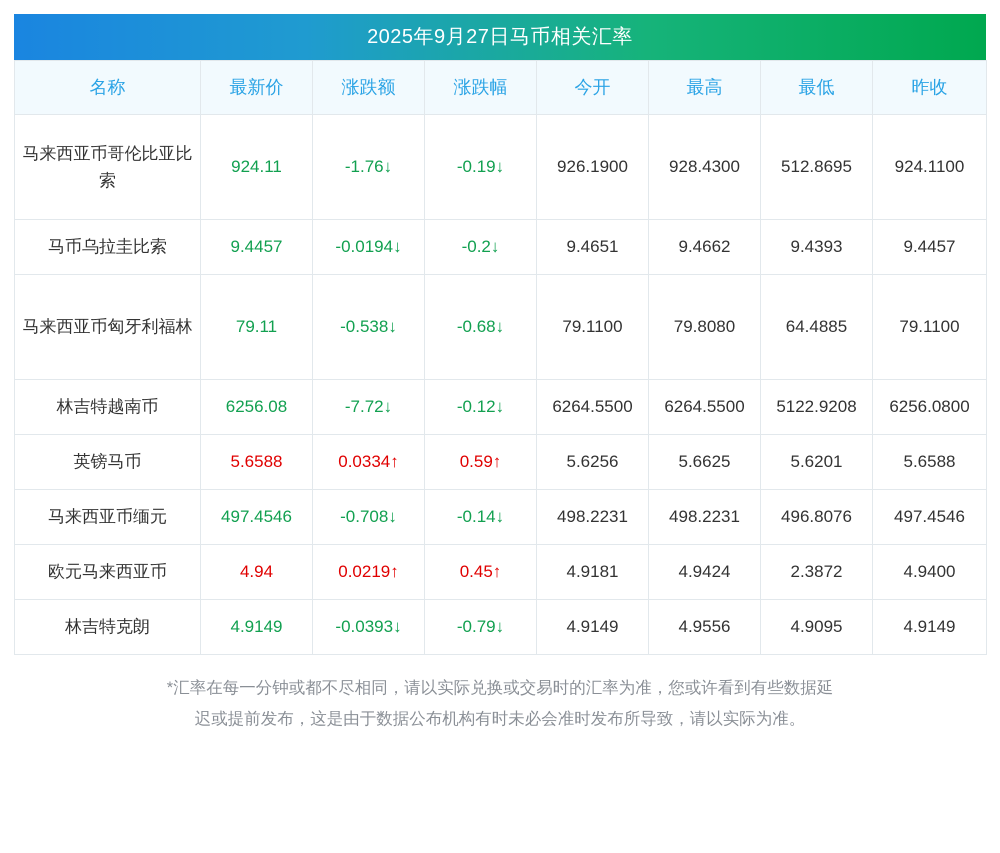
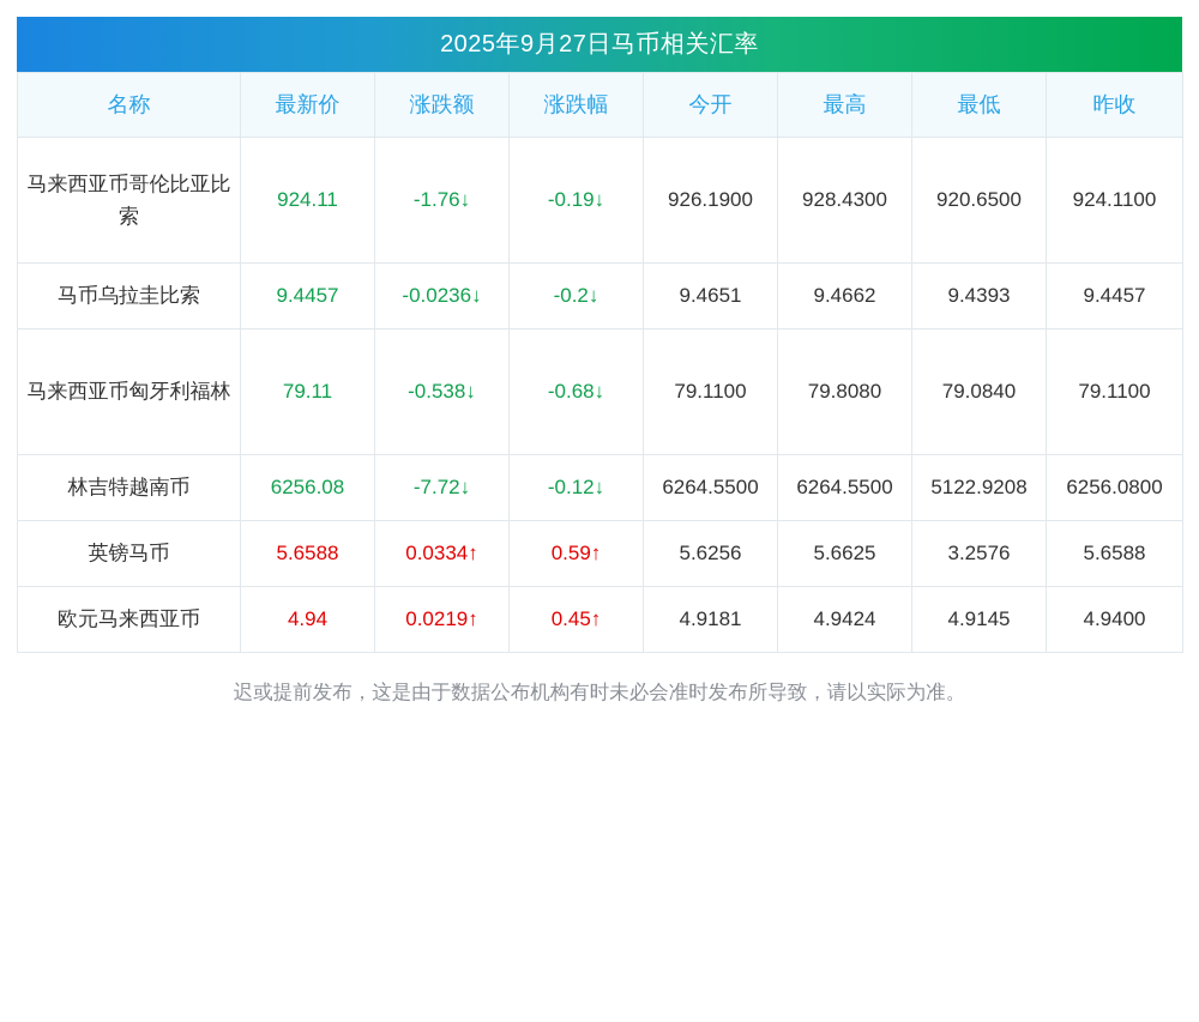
  2025年9月27日马币相关汇率
  名称	最新价	涨跌额	涨跌幅	今开	最高	最低	昨收
- 马来西亚币哥伦比亚比索	924.11	-1.76↓	-0.19↓	926.1900	928.4300	512.8695	924.1100
+ 马来西亚币哥伦比亚比索	924.11	-1.76↓	-0.19↓	926.1900	928.4300	920.6500	924.1100
- 马币乌拉圭比索	9.4457	-0.0194↓	-0.2↓	9.4651	9.4662	9.4393	9.4457
+ 马币乌拉圭比索	9.4457	-0.0236↓	-0.2↓	9.4651	9.4662	9.4393	9.4457
- 马来西亚币匈牙利福林	79.11	-0.538↓	-0.68↓	79.1100	79.8080	64.4885	79.1100
+ 马来西亚币匈牙利福林	79.11	-0.538↓	-0.68↓	79.1100	79.8080	79.0840	79.1100
  林吉特越南币	6256.08	-7.72↓	-0.12↓	6264.5500	6264.5500	5122.9208	6256.0800
- 英镑马币	5.6588	0.0334↑	0.59↑	5.6256	5.6625	5.6201	5.6588
+ 英镑马币	5.6588	0.0334↑	0.59↑	5.6256	5.6625	3.2576	5.6588
- 马来西亚币缅元	497.4546	-0.708↓	-0.14↓	498.2231	498.2231	496.8076	497.4546
- 欧元马来西亚币	4.94	0.0219↑	0.45↑	4.9181	4.9424	2.3872	4.9400
+ 欧元马来西亚币	4.94	0.0219↑	0.45↑	4.9181	4.9424	4.9145	4.9400
- 林吉特克朗	4.9149	-0.0393↓	-0.79↓	4.9149	4.9556	4.9095	4.9149
- *汇率在每一分钟或都不尽相同，请以实际兑换或交易时的汇率为准，您或许看到有些数据延
  迟或提前发布，这是由于数据公布机构有时未必会准时发布所导致，请以实际为准。
